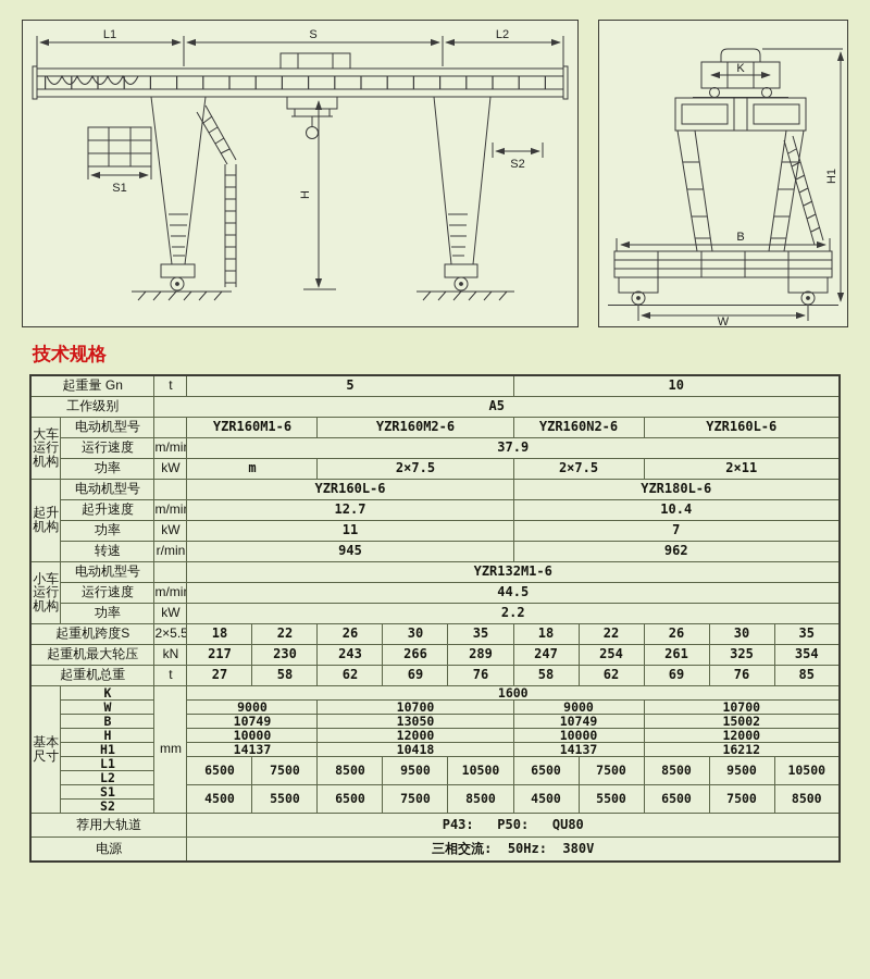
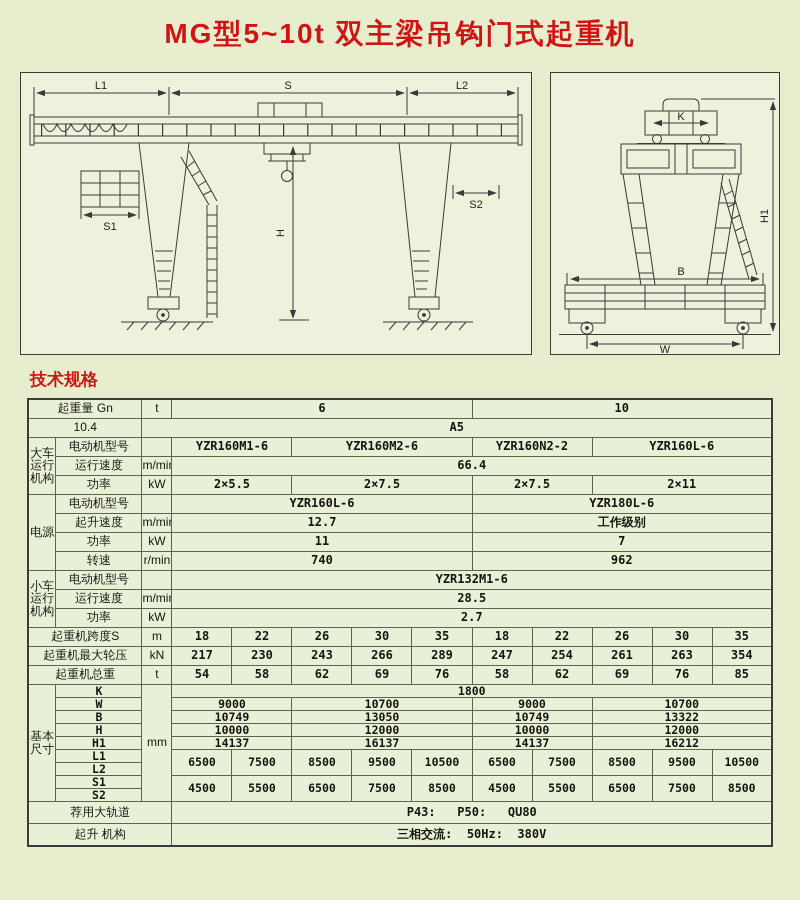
+ MG型5~10t 双主梁吊钩门式起重机
  L1
  S
  L2
  S1
  S2
  K
  B
  W
  技术规格
- 起重量 Gn	t	5	10
+ 起重量 Gn	t	6	10
- 工作级别	A5
+ 10.4	A5
- 大车 运行 机构	电动机型号		YZR160M1-6	YZR160M2-6	YZR160N2-6	YZR160L-6
+ 大车 运行 机构	电动机型号		YZR160M1-6	YZR160M2-6	YZR160N2-2	YZR160L-6
- 运行速度	m/mi	37.9
+ 运行速度	m/mi	66.4
- 功率	kW	m	2×7.5	2×7.5	2×11
+ 功率	kW	2×5.5	2×7.5	2×7.5	2×11
- 起升 机构	电动机型号		YZR160L-6	YZR180L-6
+ 电源	电动机型号		YZR160L-6	YZR180L-6
- 起升速度	m/mi	12.7	10.4
+ 起升速度	m/mi	12.7	工作级别
  功率	kW	11	7
- 转速	r/min	945	962
+ 转速	r/min	740	962
  小车 运行 机构	电动机型号		YZR132M1-6
- 运行速度	m/mi	44.5
+ 运行速度	m/mi	28.5
- 功率	kW	2.2
+ 功率	kW	2.7
- 起重机跨度S	2×5.5	18	22	26	30	35	18	22	26	30	35
+ 起重机跨度S	m	18	22	26	30	35	18	22	26	30	35
- 起重机最大轮压	kN	217	230	243	266	289	247	254	261	325	354
+ 起重机最大轮压	kN	217	230	243	266	289	247	254	261	263	354
- 起重机总重	t	27	58	62	69	76	58	62	69	76	85
+ 起重机总重	t	54	58	62	69	76	58	62	69	76	85
- 基本 尺寸	K	mm	1600
+ 基本 尺寸	K	mm	1800
  W	9000	10700	9000	10700
- B	10749	13050	10749	15002
+ B	10749	13050	10749	13322
  H	10000	12000	10000	12000
- H1	14137	10418	14137	16212
+ H1	14137	16137	14137	16212
  L1	6500	7500	8500	9500	10500	6500	7500	8500	9500	10500
  L2
  S1	4500	5500	6500	7500	8500	4500	5500	6500	7500	8500
  S2
  荐用大轨道	P43: P50: QU80
- 电源	三相交流: 50Hz: 380V
+ 起升 机构	三相交流: 50Hz: 380V
